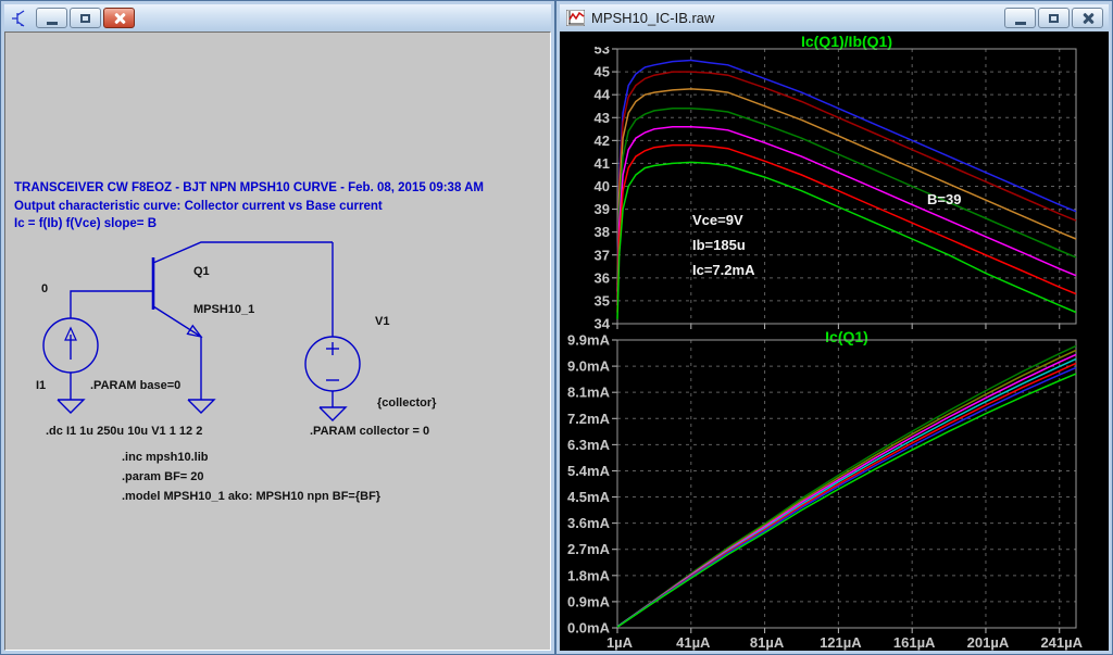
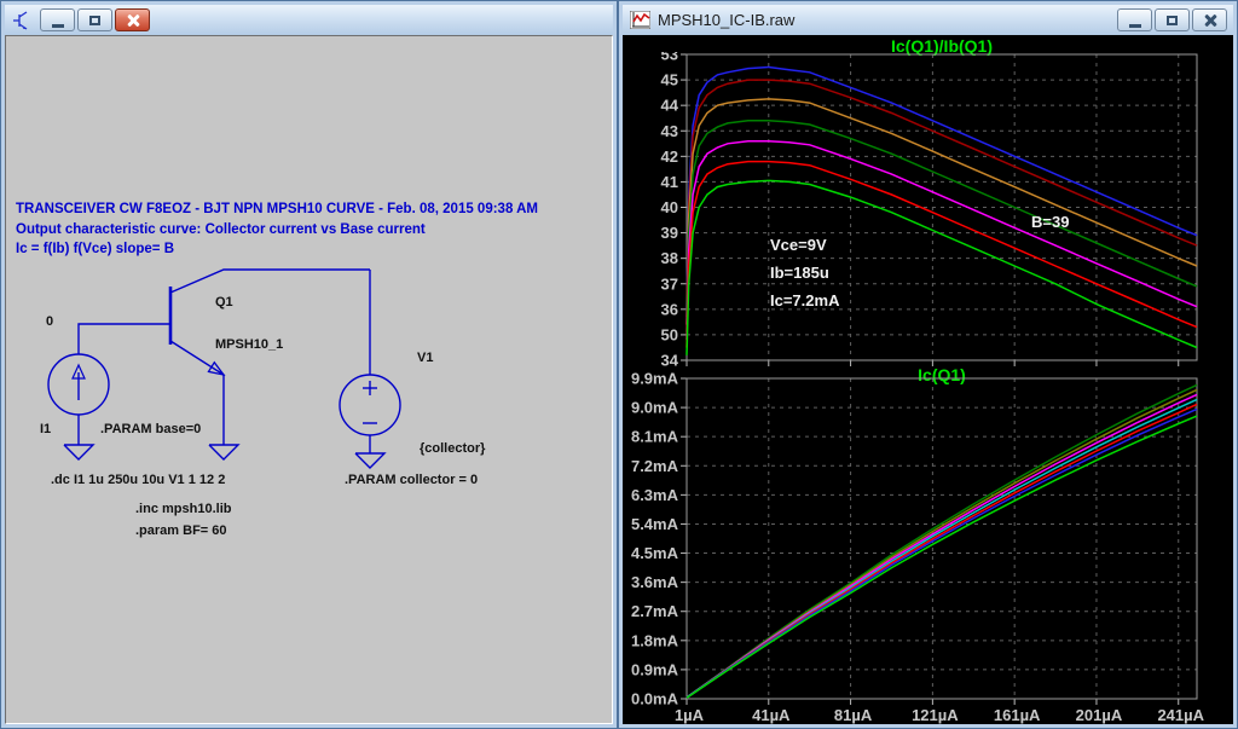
  TRANSCEIVER CW F8EOZ - BJT NPN MPSH10 CURVE - Feb. 08, 2015 09:38 AM
  Output characteristic curve: Collector current vs Base current
  Ic = f(Ib) f(Vce) slope= B
  0
  Q1
  MPSH10_1
  I1
  .PARAM base=0
  V1
  {collector}
  .dc I1 1u 250u 10u V1 1 12 2
  .PARAM collector = 0
  .inc mpsh10.lib
- .param BF= 20
+ .param BF= 60
- .model MPSH10_1 ako: MPSH10 npn BF={BF}
  MPSH10_IC-IB.raw
  Ic(Q1)/Ib(Q1)
  53
  45
  44
  43
  42
  41
  40
  39
  38
  37
  36
- 35
+ 50
  34
  Vce=9V
  Ib=185u
  Ic=7.2mA
  B=39
  Ic(Q1)
  9.9mA
  9.0mA
  8.1mA
  7.2mA
  6.3mA
  5.4mA
  4.5mA
  3.6mA
  2.7mA
  1.8mA
  0.9mA
  0.0mA
  1µA
  41µA
  81µA
  121µA
  161µA
  201µA
  241µA
